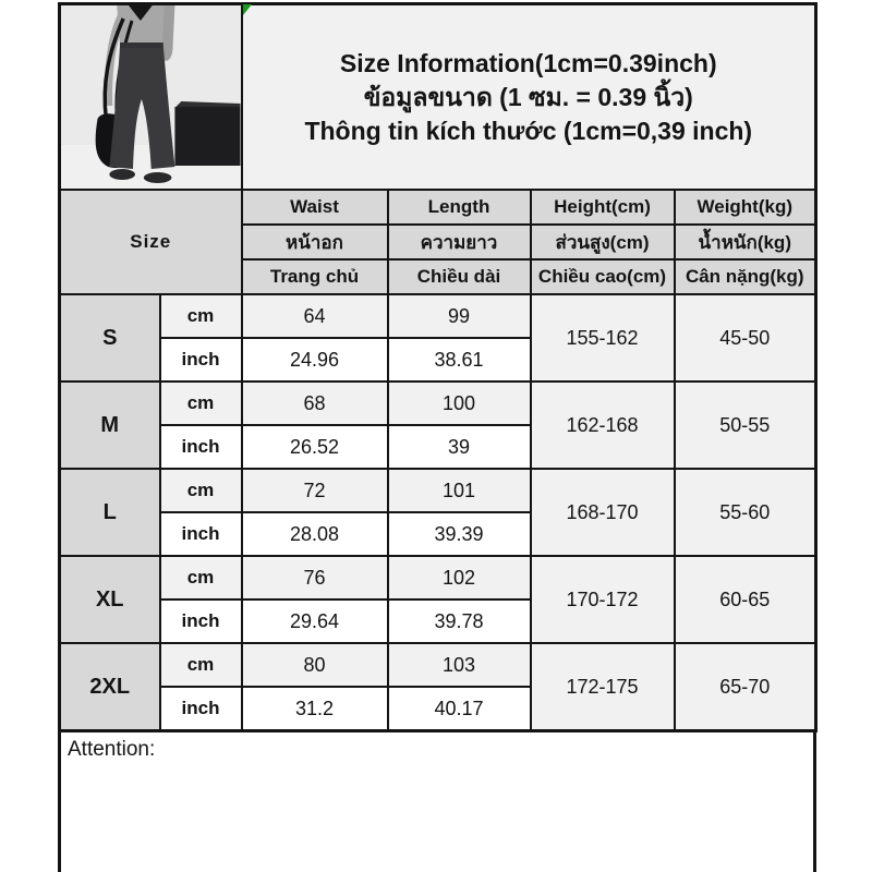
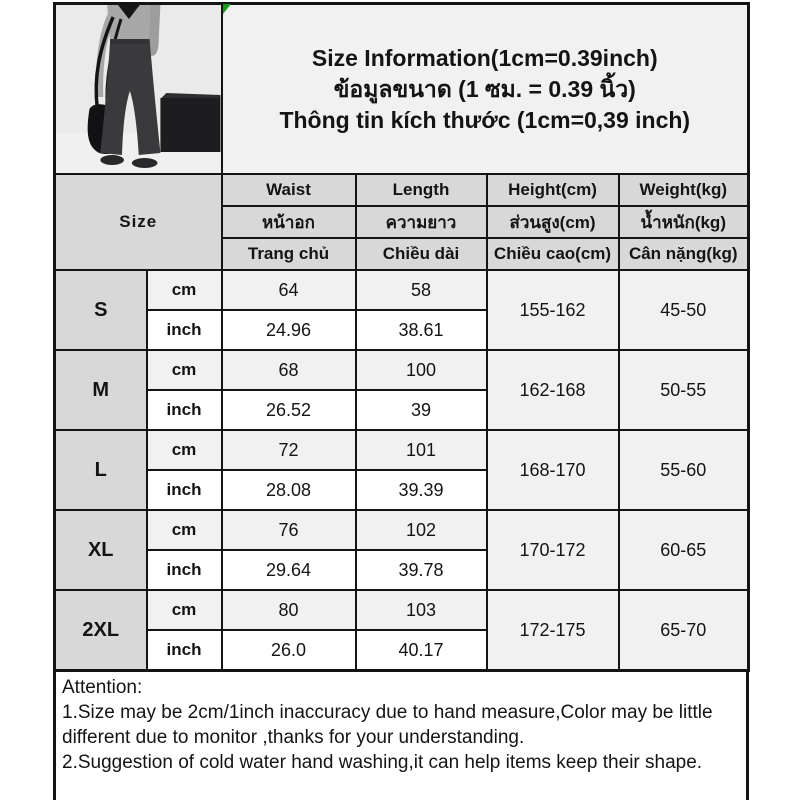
  	Size Information(1cm=0.39inch) ข้อมูลขนาด (1 ซม. = 0.39 นิ้ว) Thông tin kích thước (1cm=0,39 inch)
  Size	Waist	Length	Height(cm)	Weight(kg)
  หน้าอก	ความยาว	ส่วนสูง(cm)	น้ำหนัก(kg)
  Trang chủ	Chiều dài	Chiều cao(cm)	Cân nặng(kg)
- S	cm	64	99	155-162	45-50
+ S	cm	64	58	155-162	45-50
  inch	24.96	38.61
  M	cm	68	100	162-168	50-55
  inch	26.52	39
  L	cm	72	101	168-170	55-60
  inch	28.08	39.39
  XL	cm	76	102	170-172	60-65
  inch	29.64	39.78
  2XL	cm	80	103	172-175	65-70
- inch	31.2	40.17
+ inch	26.0	40.17
  Attention:
+ 1.Size may be 2cm/1inch inaccuracy due to hand measure,Color may be little different due to monitor ,thanks for your understanding.
+ 2.Suggestion of cold water hand washing,it can help items keep their shape.
